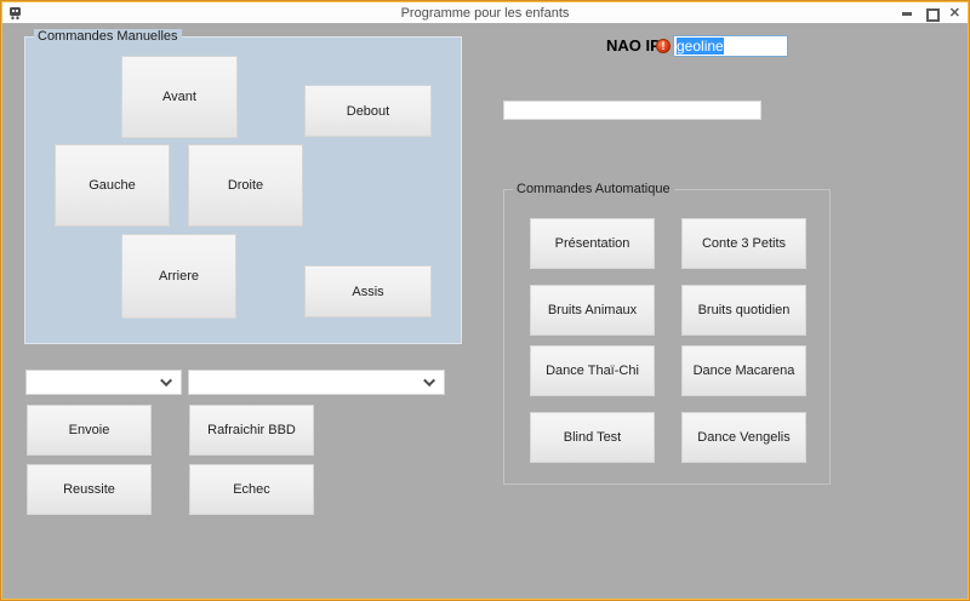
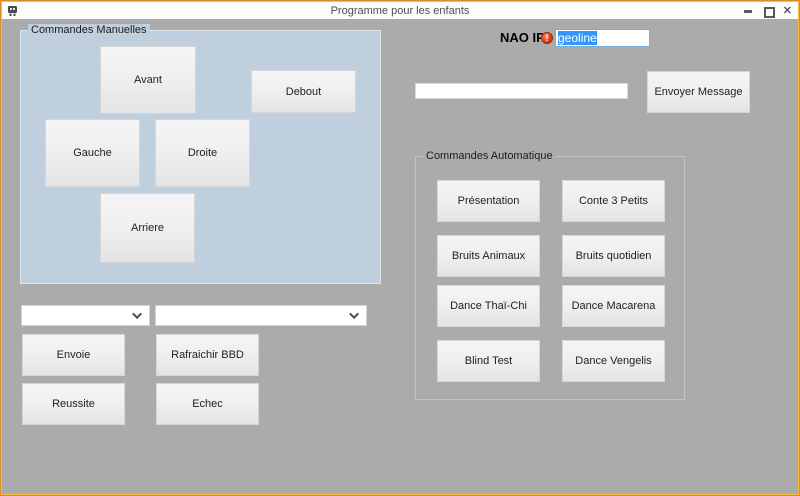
  Programme pour les enfants
  ✕
  NAO I
  geoline
+ Envoyer Message
  Commandes Manuelles
  Avant
  Debout
  Gauche
  Droite
  Arriere
- Assis
  Commandes Automatique
  Présentation
  Conte 3 Petits
  Bruits Animaux
  Bruits quotidien
  Dance Thaï-Chi
  Dance Macarena
  Blind Test
  Dance Vengelis
  Envoie
  Rafraichir BBD
  Reussite
  Echec
